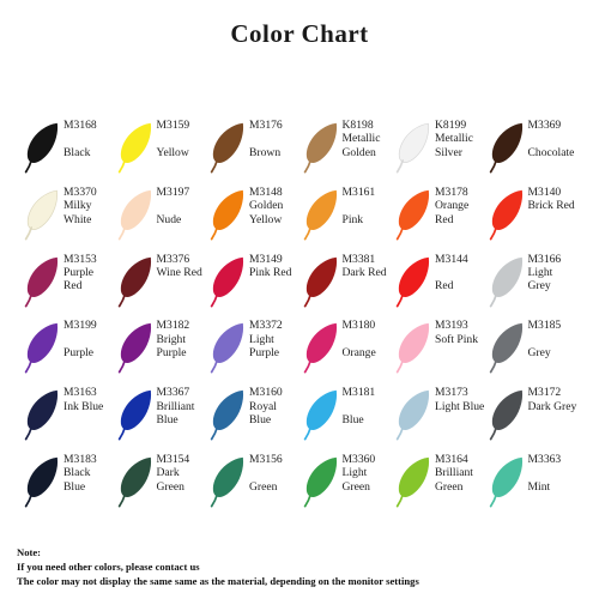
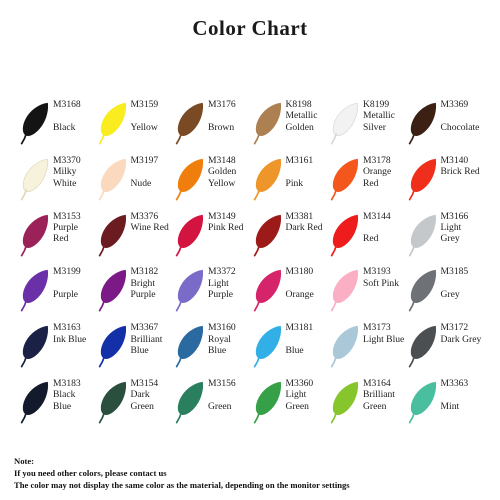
  Color Chart
  M3168
  Black
  M3159
  Yellow
  M3176
  Brown
  K8198
  Metallic Golden
  K8199
  Metallic Silver
  M3369
  Chocolate
  M3370
  Milky White
  M3197
  Nude
  M3148
  Golden Yellow
  M3161
  Pink
  M3178
  Orange Red
  M3140
  Brick Red
  M3153
  Purple Red
  M3376
  Wine Red
  M3149
  Pink Red
  M3381
  Dark Red
  M3144
  Red
  M3166
  Light Grey
  M3199
  Purple
  M3182
  Bright Purple
  M3372
  Light Purple
  M3180
  Orange
  M3193
  Soft Pink
  M3185
  Grey
  M3163
  Ink Blue
  M3367
  Brilliant Blue
  M3160
  Royal Blue
  M3181
  Blue
  M3173
  Light Blue
  M3172
  Dark Grey
  M3183
  Black Blue
  M3154
  Dark Green
  M3156
  Green
  M3360
  Light Green
  M3164
  Brilliant Green
  M3363
  Mint
  Note:
  If you need other colors, please contact us
- The color may not display the same same as the material, depending on the monitor settings
+ The color may not display the same color as the material, depending on the monitor settings
